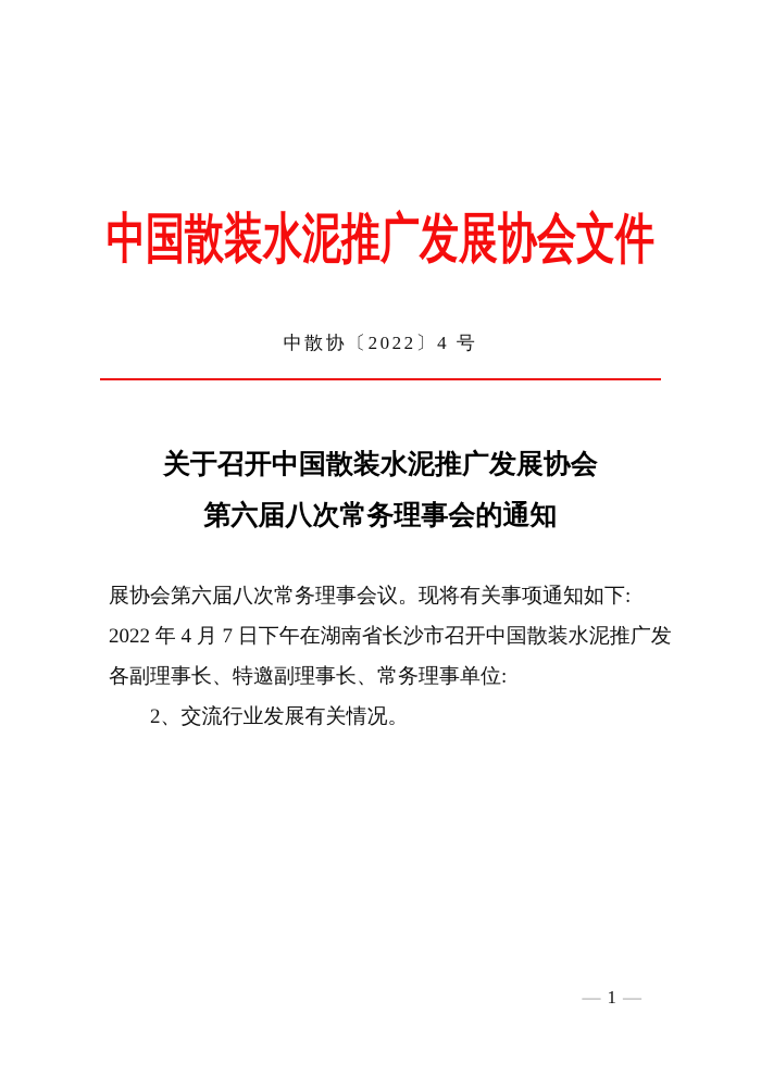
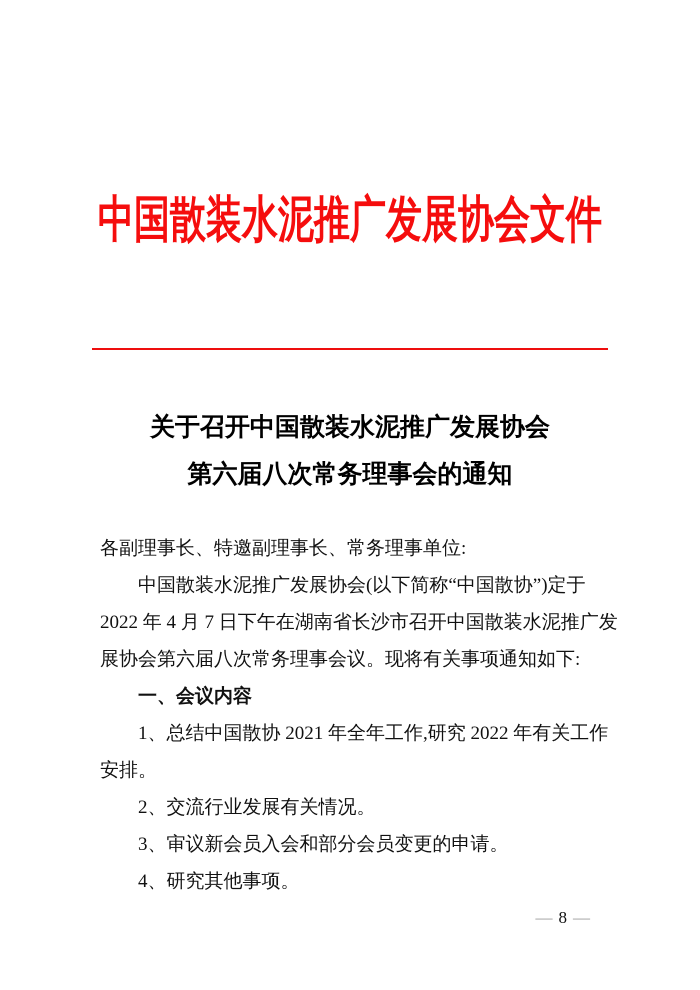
  中国散装水泥推广发展协会文件
- 中散协〔2022〕4 号
  关于召开中国散装水泥推广发展协会
  第六届八次常务理事会的通知
- 展协会第六届八次常务理事会议。现将有关事项通知如下:
+ 各副理事长、特邀副理事长、常务理事单位:
+ 中国散装水泥推广发展协会(以下简称“中国散协”)定于
  2022 年 4 月 7 日下午在湖南省长沙市召开中国散装水泥推广发
- 各副理事长、特邀副理事长、常务理事单位:
+ 展协会第六届八次常务理事会议。现将有关事项通知如下:
+ 一、会议内容
+ 1、总结中国散协 2021 年全年工作,研究 2022 年有关工作
+ 安排。
  2、交流行业发展有关情况。
+ 3、审议新会员入会和部分会员变更的申请。
+ 4、研究其他事项。
- — 1 —
+ — 8 —
